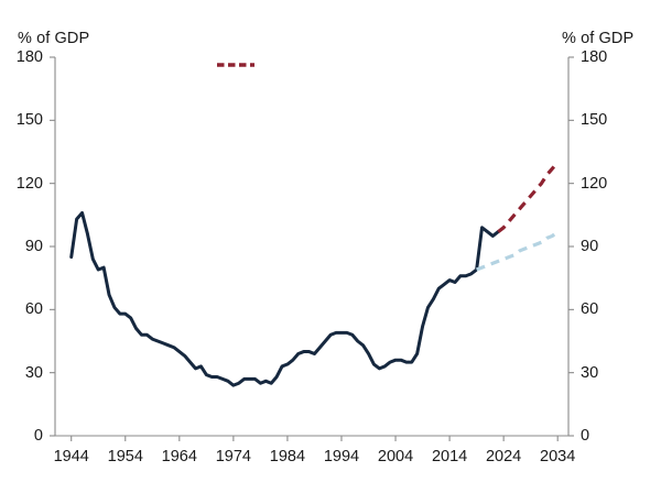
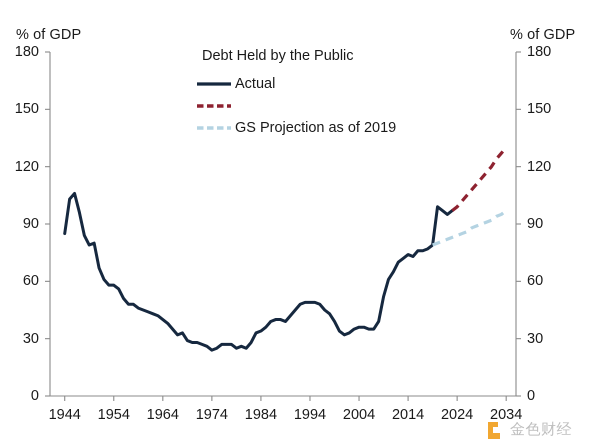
  % of GDP
  % of GDP
  0
  30
  60
  90
  120
  150
  180
  0
  30
  60
  90
  120
  150
  180
  1944
  1954
  1964
  1974
  1984
  1994
  2004
  2014
  2024
  2034
+ Debt Held by the Public
+ Actual
+ GS Projection as of 2019
+ 金色财经
